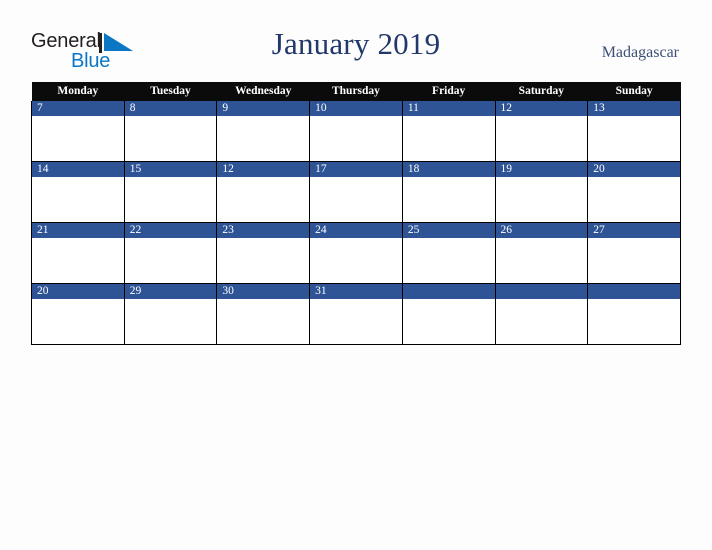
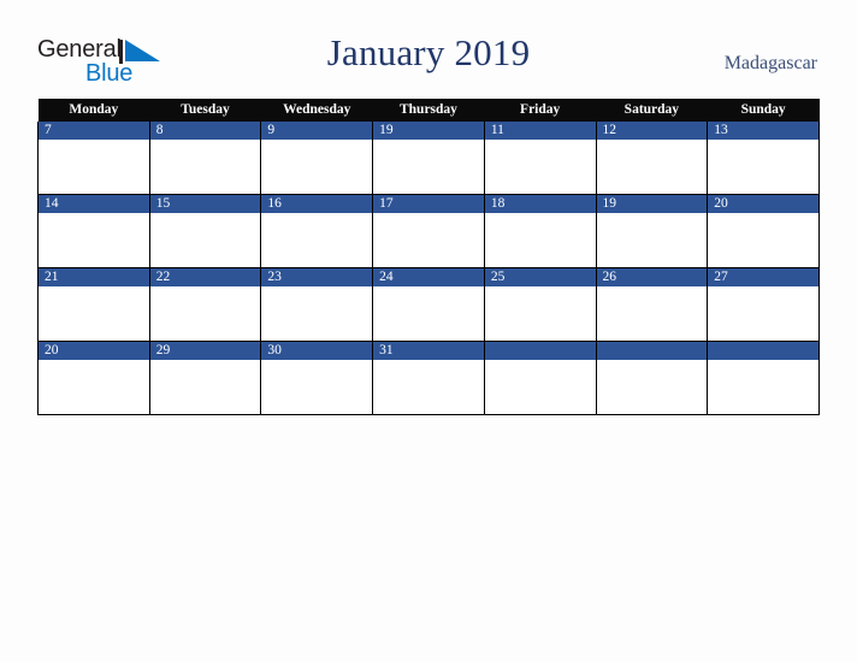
  General
  Blue
  January 2019
  Madagascar
  Monday	Tuesday	Wednesday	Thursday	Friday	Saturday	Sunday
- 7	8	9	10	11	12	13
+ 7	8	9	19	11	12	13
- 14	15	12	17	18	19	20
+ 14	15	16	17	18	19	20
  21	22	23	24	25	26	27
  20	29	30	31
